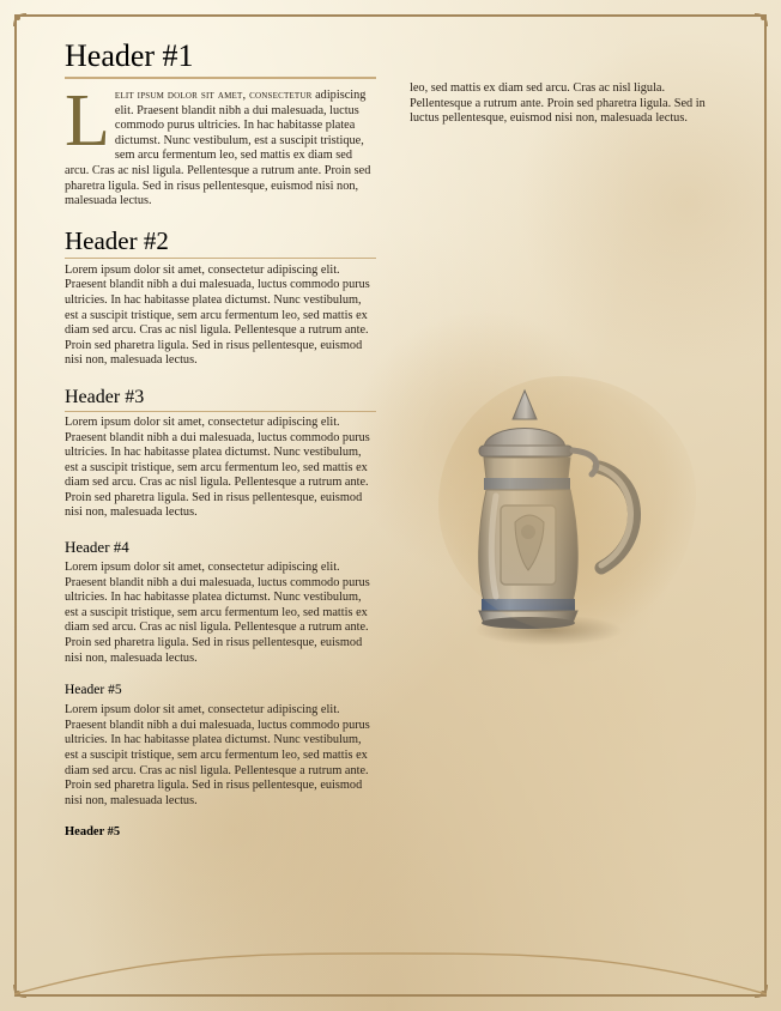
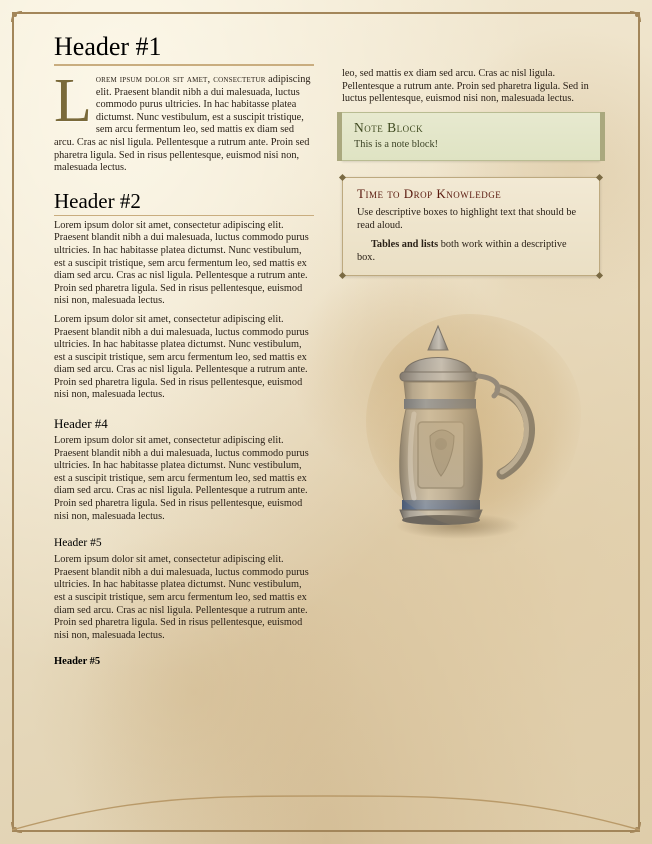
  Header #1
  L
- elit ipsum dolor sit amet, consectetur adipiscing elit. Praesent blandit nibh a dui malesuada, luctus commodo purus ultricies. In hac habitasse platea dictumst. Nunc vestibulum, est a suscipit tristique, sem arcu fermentum leo, sed mattis ex diam sed arcu. Cras ac nisl ligula. Pellentesque a rutrum ante. Proin sed pharetra ligula. Sed in risus pellentesque, euismod nisi non, malesuada lectus.
+ orem ipsum dolor sit amet, consectetur adipiscing elit. Praesent blandit nibh a dui malesuada, luctus commodo purus ultricies. In hac habitasse platea dictumst. Nunc vestibulum, est a suscipit tristique, sem arcu fermentum leo, sed mattis ex diam sed arcu. Cras ac nisl ligula. Pellentesque a rutrum ante. Proin sed pharetra ligula. Sed in risus pellentesque, euismod nisi non, malesuada lectus.
  Header #2
  Lorem ipsum dolor sit amet, consectetur adipiscing elit. Praesent blandit nibh a dui malesuada, luctus commodo purus ultricies. In hac habitasse platea dictumst. Nunc vestibulum, est a suscipit tristique, sem arcu fermentum leo, sed mattis ex diam sed arcu. Cras ac nisl ligula. Pellentesque a rutrum ante. Proin sed pharetra ligula. Sed in risus pellentesque, euismod nisi non, malesuada lectus.
- Header #3
  Lorem ipsum dolor sit amet, consectetur adipiscing elit. Praesent blandit nibh a dui malesuada, luctus commodo purus ultricies. In hac habitasse platea dictumst. Nunc vestibulum, est a suscipit tristique, sem arcu fermentum leo, sed mattis ex diam sed arcu. Cras ac nisl ligula. Pellentesque a rutrum ante. Proin sed pharetra ligula. Sed in risus pellentesque, euismod nisi non, malesuada lectus.
  Header #4
  Lorem ipsum dolor sit amet, consectetur adipiscing elit. Praesent blandit nibh a dui malesuada, luctus commodo purus ultricies. In hac habitasse platea dictumst. Nunc vestibulum, est a suscipit tristique, sem arcu fermentum leo, sed mattis ex diam sed arcu. Cras ac nisl ligula. Pellentesque a rutrum ante. Proin sed pharetra ligula. Sed in risus pellentesque, euismod nisi non, malesuada lectus.
  Header #5
  Lorem ipsum dolor sit amet, consectetur adipiscing elit. Praesent blandit nibh a dui malesuada, luctus commodo purus ultricies. In hac habitasse platea dictumst. Nunc vestibulum, est a suscipit tristique, sem arcu fermentum leo, sed mattis ex diam sed arcu. Cras ac nisl ligula. Pellentesque a rutrum ante. Proin sed pharetra ligula. Sed in risus pellentesque, euismod nisi non, malesuada lectus.
  Header #5
  leo, sed mattis ex diam sed arcu. Cras ac nisl ligula. Pellentesque a rutrum ante. Proin sed pharetra ligula. Sed in luctus pellentesque, euismod nisi non, malesuada lectus.
+ Note Block
+ This is a note block!
+ Time to Drop Knowledge
+ Use descriptive boxes to highlight text that should be read aloud.
+ Tables and lists both work within a descriptive box.
